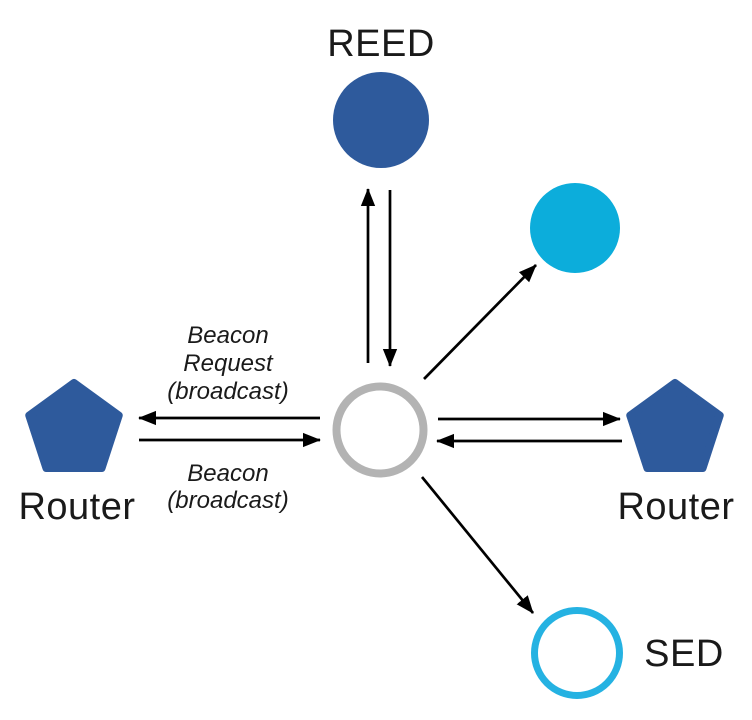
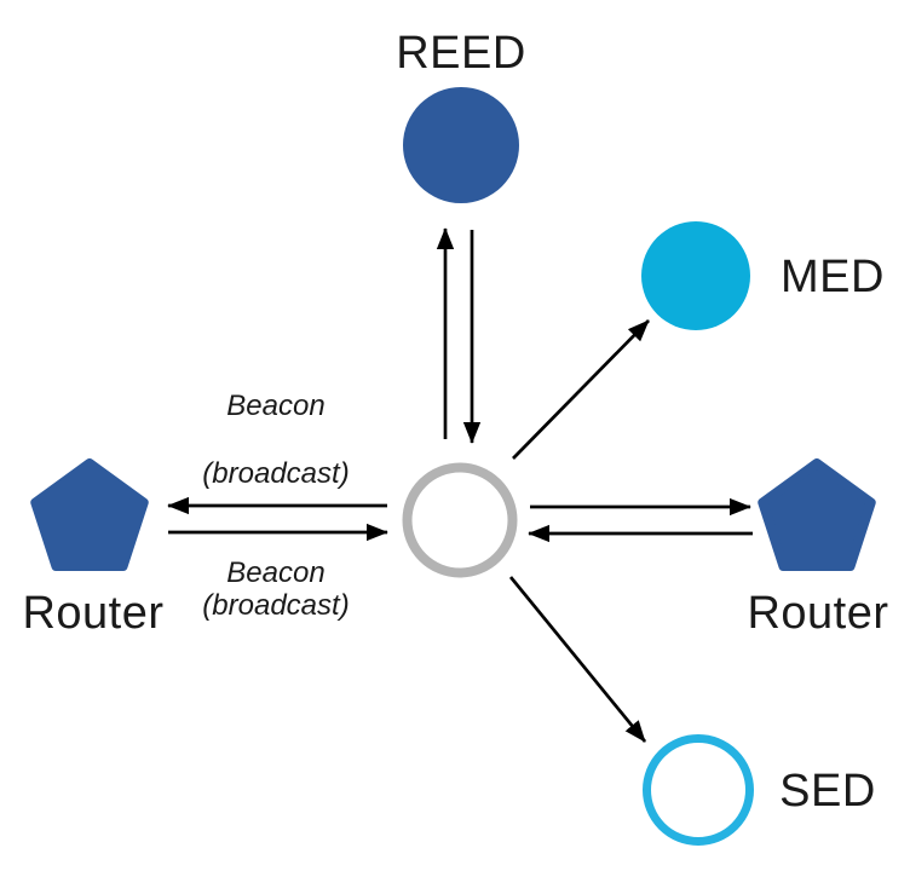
  REED
+ MED
  Router
  Router
  SED
  Beacon
- Request
  (broadcast)
  Beacon
  (broadcast)
